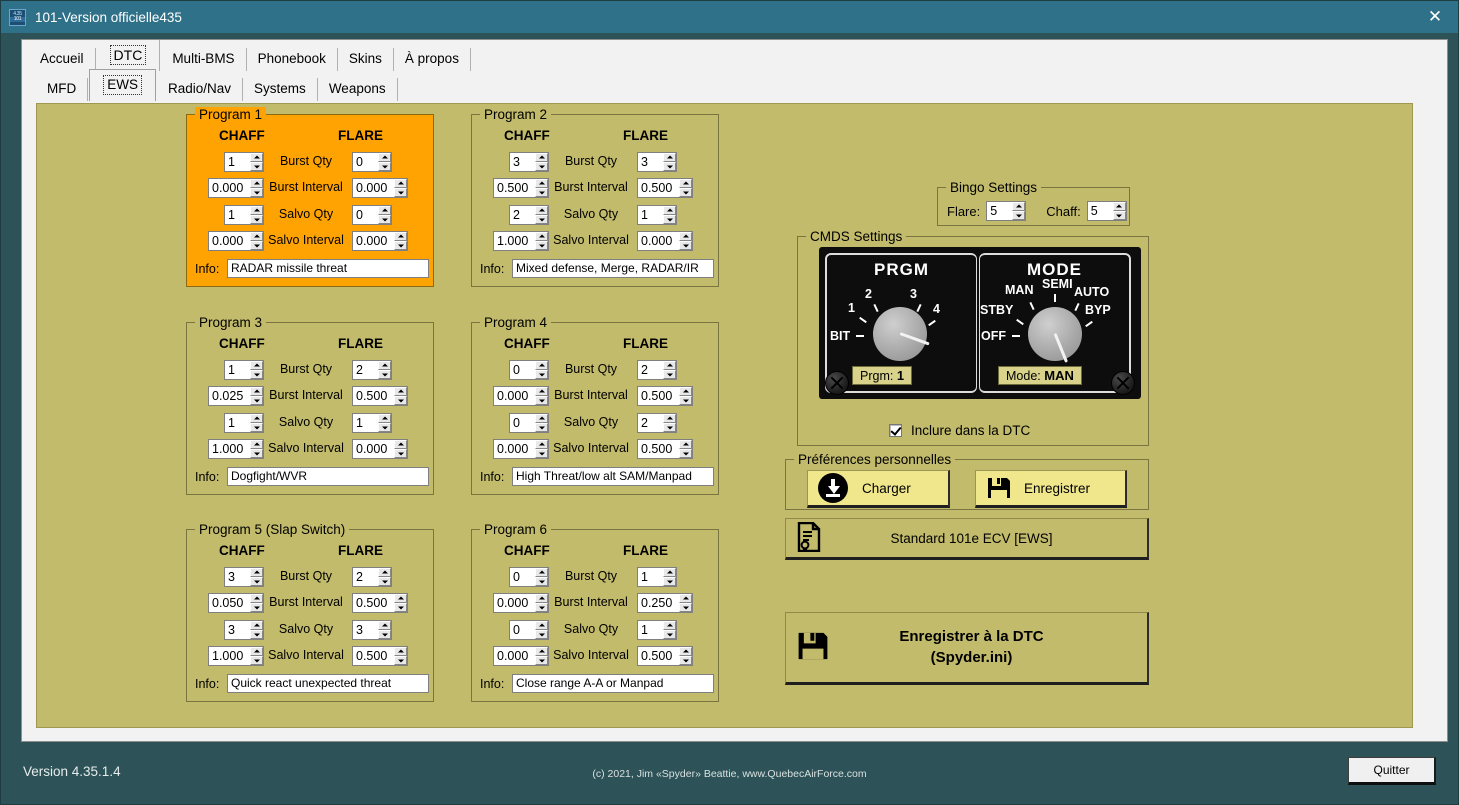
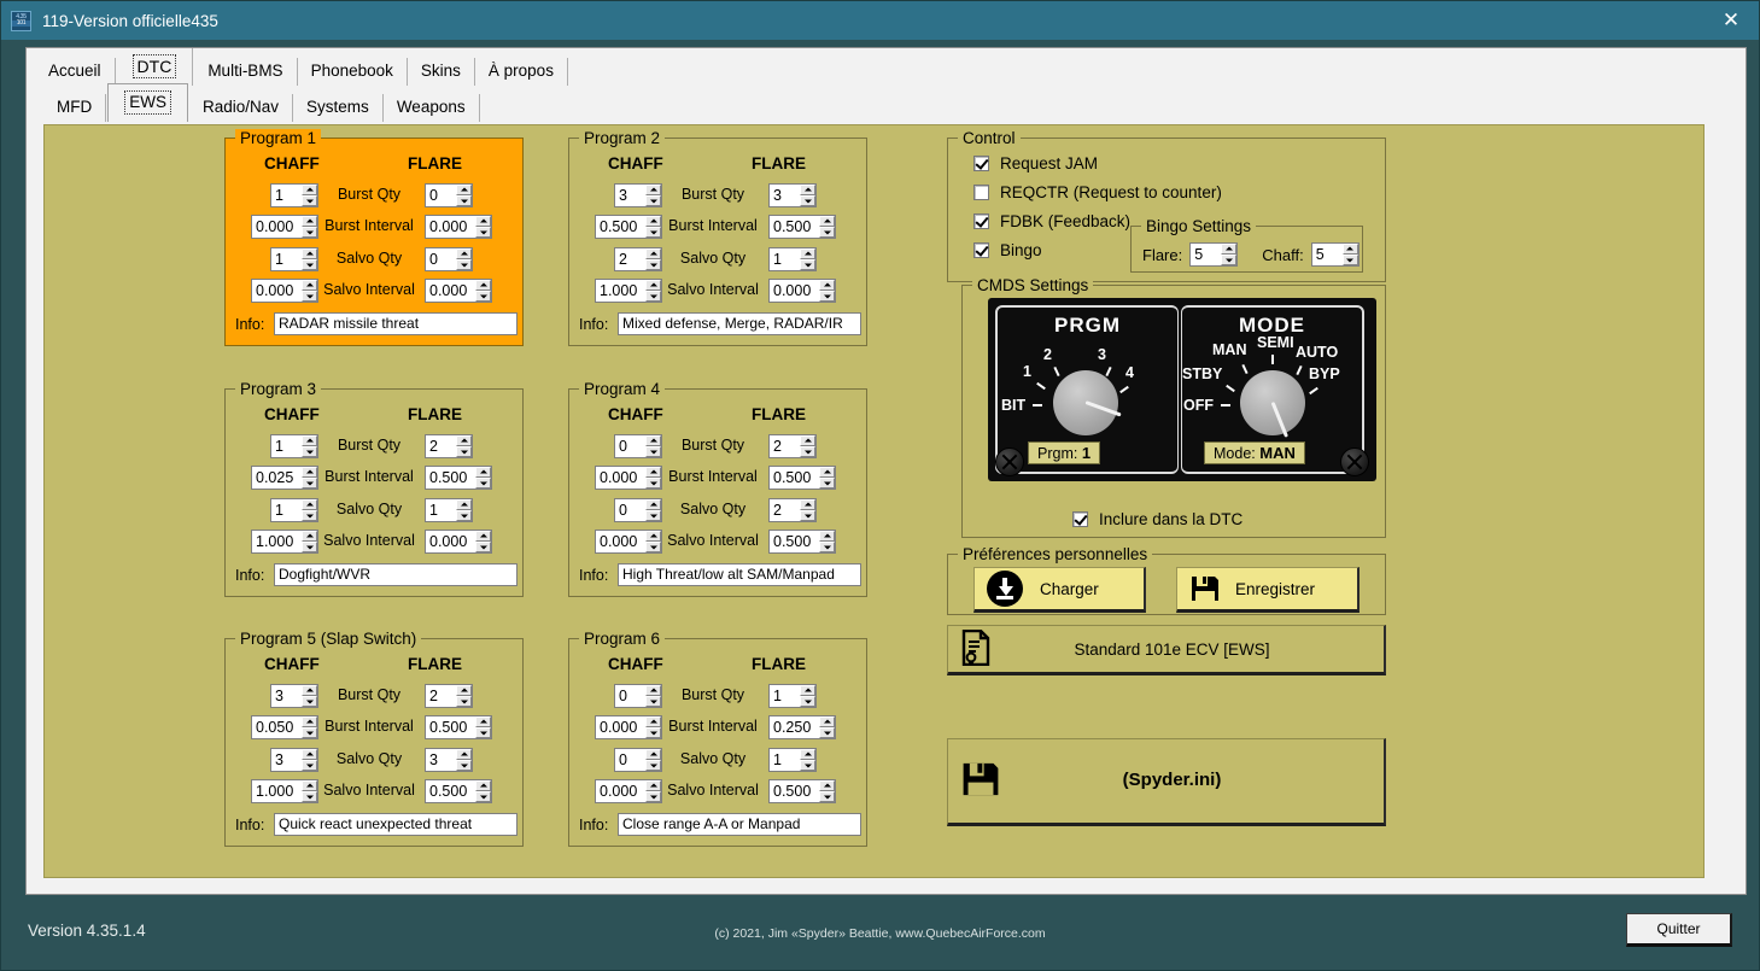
- 101-Version officielle435
+ 119-Version officielle435
  ✕
  Accueil
  DTC
  Multi-BMS
  Phonebook
  Skins
  À propos
  MFD
  EWS
  Radio/Nav
  Systems
  Weapons
  Program 1
  CHAFF
  FLARE
  1
  Burst Qty
  0
  0.000
  Burst Interval
  0.000
  1
  Salvo Qty
  0
  0.000
  Salvo Interval
  0.000
  Info:
  RADAR missile threat
  Program 2
  CHAFF
  FLARE
  3
  Burst Qty
  3
  0.500
  Burst Interval
  0.500
  2
  Salvo Qty
  1
  1.000
  Salvo Interval
  0.000
  Info:
  Mixed defense, Merge, RADAR/IR
  Program 3
  CHAFF
  FLARE
  1
  Burst Qty
  2
  0.025
  Burst Interval
  0.500
  1
  Salvo Qty
  1
  1.000
  Salvo Interval
  0.000
  Info:
  Dogfight/WVR
  Program 4
  CHAFF
  FLARE
  0
  Burst Qty
  2
  0.000
  Burst Interval
  0.500
  0
  Salvo Qty
  2
  0.000
  Salvo Interval
  0.500
  Info:
  High Threat/low alt SAM/Manpad
  Program 5 (Slap Switch)
  CHAFF
  FLARE
  3
  Burst Qty
  2
  0.050
  Burst Interval
  0.500
  3
  Salvo Qty
  3
  1.000
  Salvo Interval
  0.500
  Info:
  Quick react unexpected threat
  Program 6
  CHAFF
  FLARE
  0
  Burst Qty
  1
  0.000
  Burst Interval
  0.250
  0
  Salvo Qty
  1
  0.000
  Salvo Interval
  0.500
  Info:
  Close range A-A or Manpad
+ Control
+ Request JAM
+ REQCTR (Request to counter)
+ FDBK (Feedback)
+ Bingo
  Bingo Settings
  Flare:
  5
  Chaff:
  5
  CMDS Settings
  PRGM
  BIT
  1
  2
  3
  4
  Prgm: 1
  MODE
  OFF
  STBY
  MAN
  SEMI
  AUTO
  BYP
  Mode: MAN
  Inclure dans la DTC
  Préférences personnelles
  Charger
  Enregistrer
  Standard 101e ECV [EWS]
- Enregistrer à la DTC
  (Spyder.ini)
  Version 4.35.1.4
  (c) 2021, Jim «Spyder» Beattie, www.QuebecAirForce.com
  Quitter
